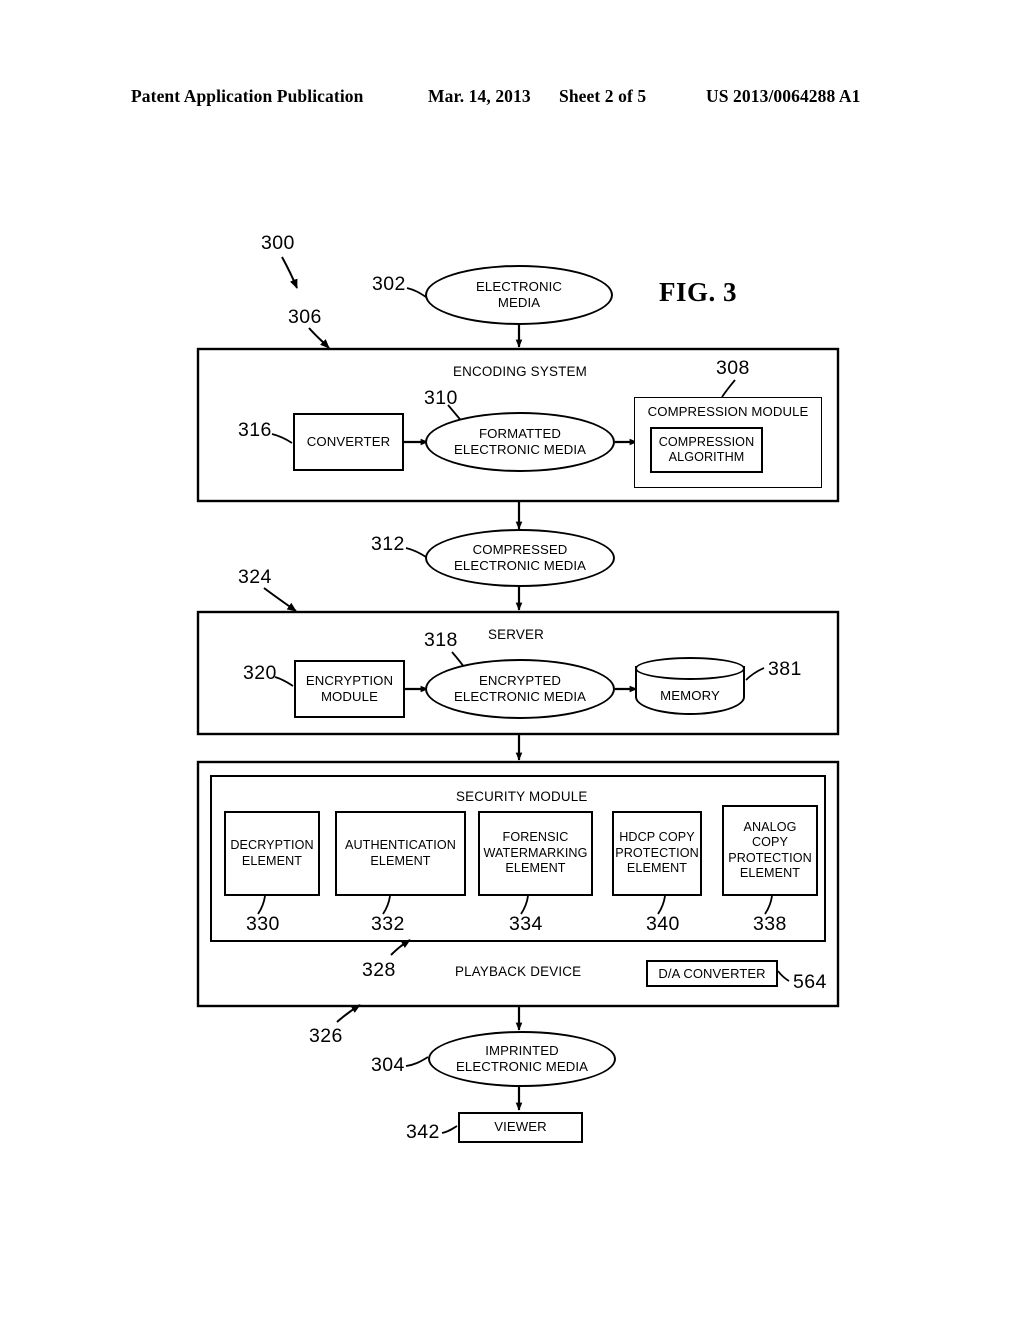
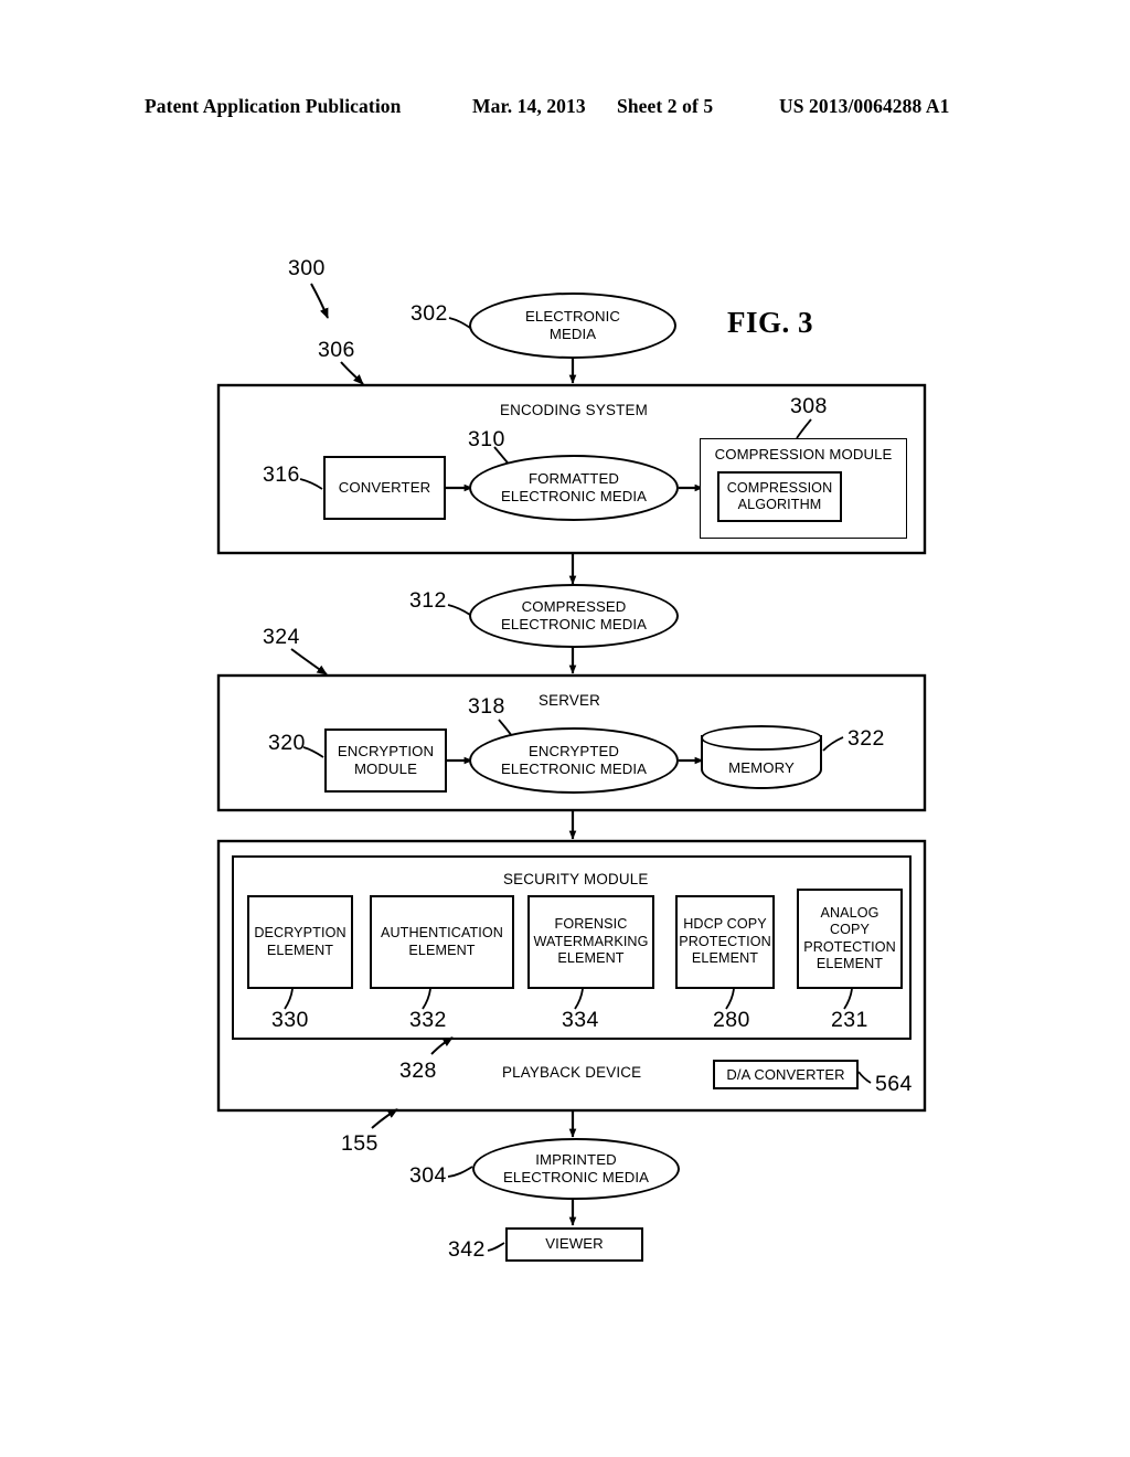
  Patent Application Publication
  Mar. 14, 2013
  Sheet 2 of 5
  US 2013/0064288 A1
  FIG. 3
  300
  306
  302
  316
  310
  308
  312
  324
  320
  318
- 381
+ 322
  328
- 326
+ 155
  564
  304
  342
  330
  332
  334
- 340
+ 280
- 338
+ 231
  ELECTRONIC
  MEDIA
  ENCODING SYSTEM
  CONVERTER
  FORMATTED
  ELECTRONIC MEDIA
  COMPRESSION MODULE
  COMPRESSION
  ALGORITHM
  COMPRESSED
  ELECTRONIC MEDIA
  SERVER
  ENCRYPTION
  MODULE
  ENCRYPTED
  ELECTRONIC MEDIA
  MEMORY
  SECURITY MODULE
  DECRYPTION
  ELEMENT
  AUTHENTICATION
  ELEMENT
  FORENSIC
  WATERMARKING
  ELEMENT
  HDCP COPY
  PROTECTION
  ELEMENT
  ANALOG
  COPY
  PROTECTION
  ELEMENT
  PLAYBACK DEVICE
  D/A CONVERTER
  IMPRINTED
  ELECTRONIC MEDIA
  VIEWER
